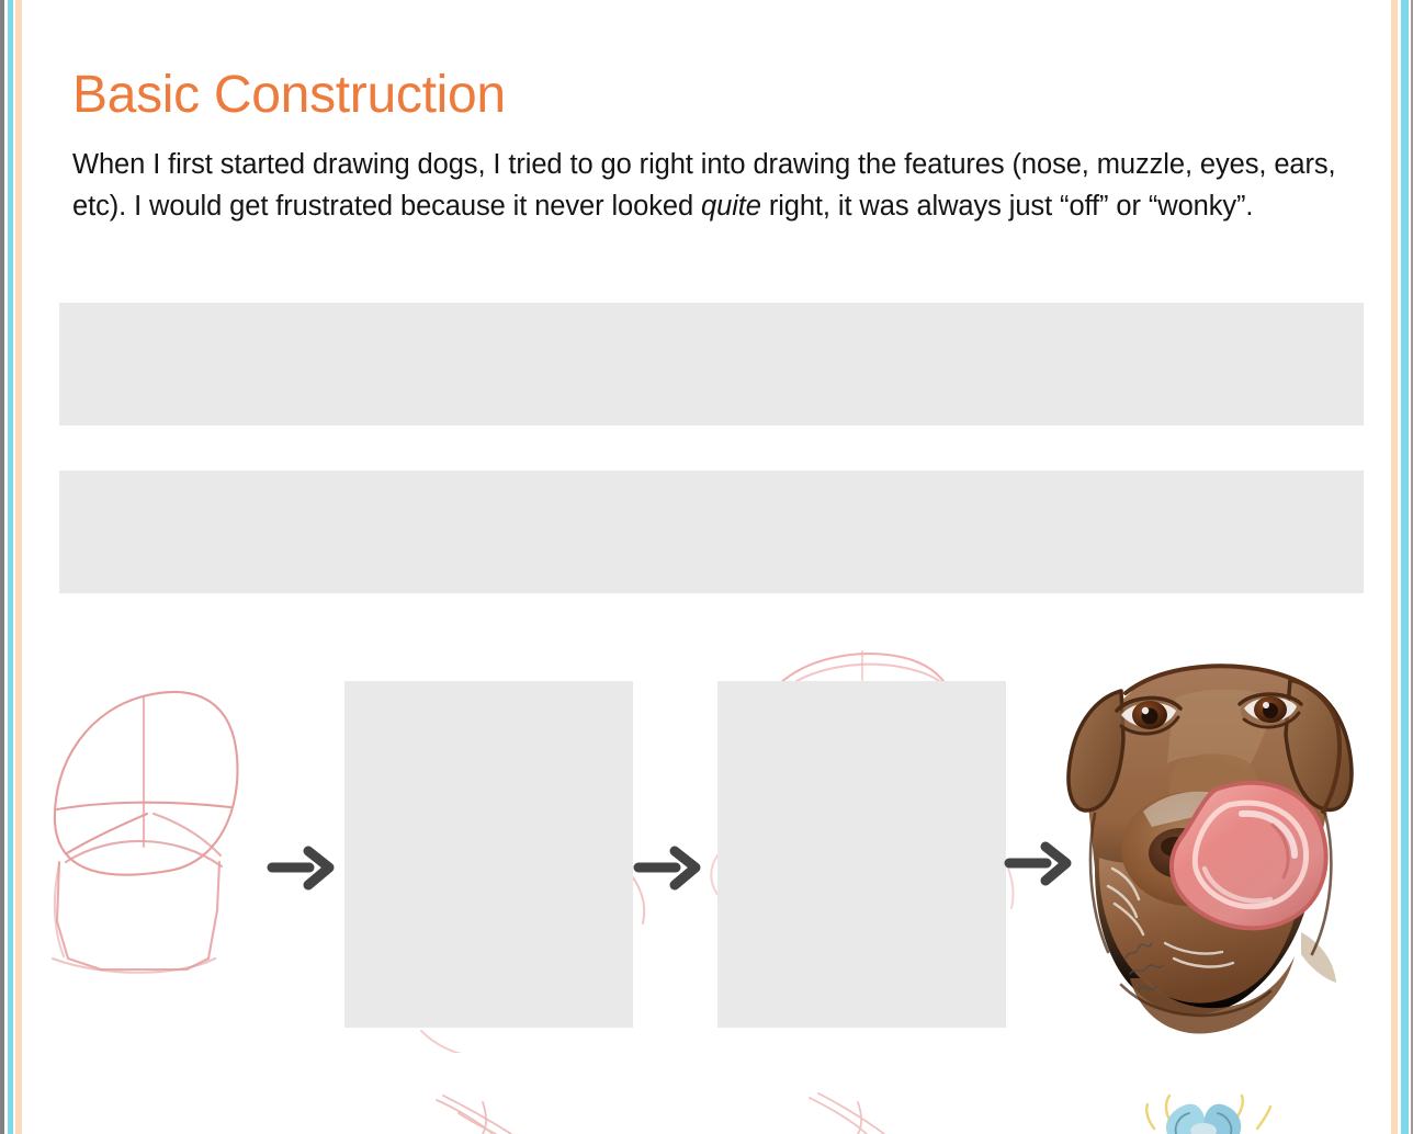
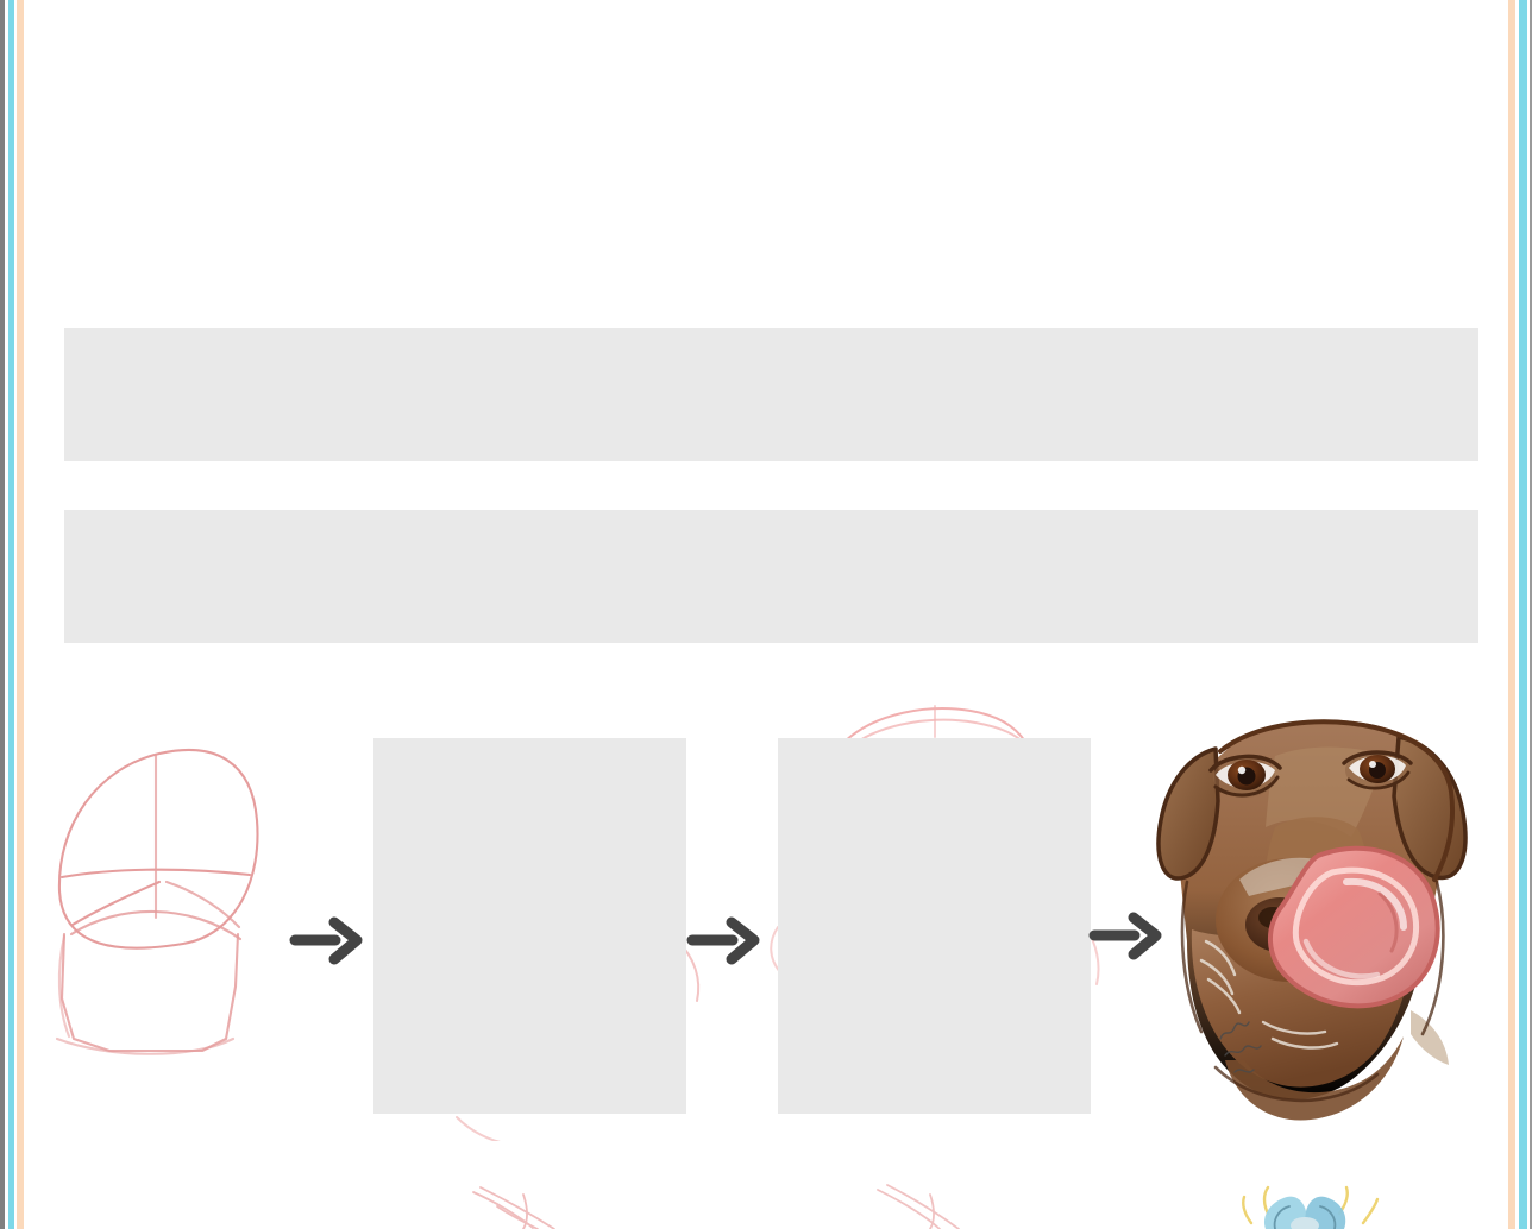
- Basic Construction
- When I first started drawing dogs, I tried to go right into drawing the features (nose, muzzle, eyes, ears, etc). I would get frustrated because it never looked quite right, it was always just “off” or “wonky”.
